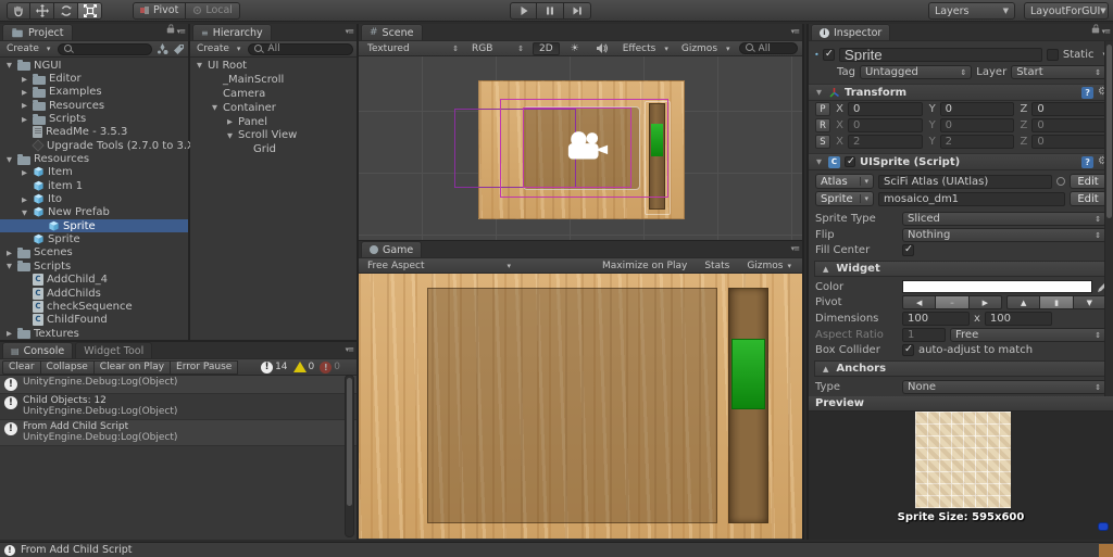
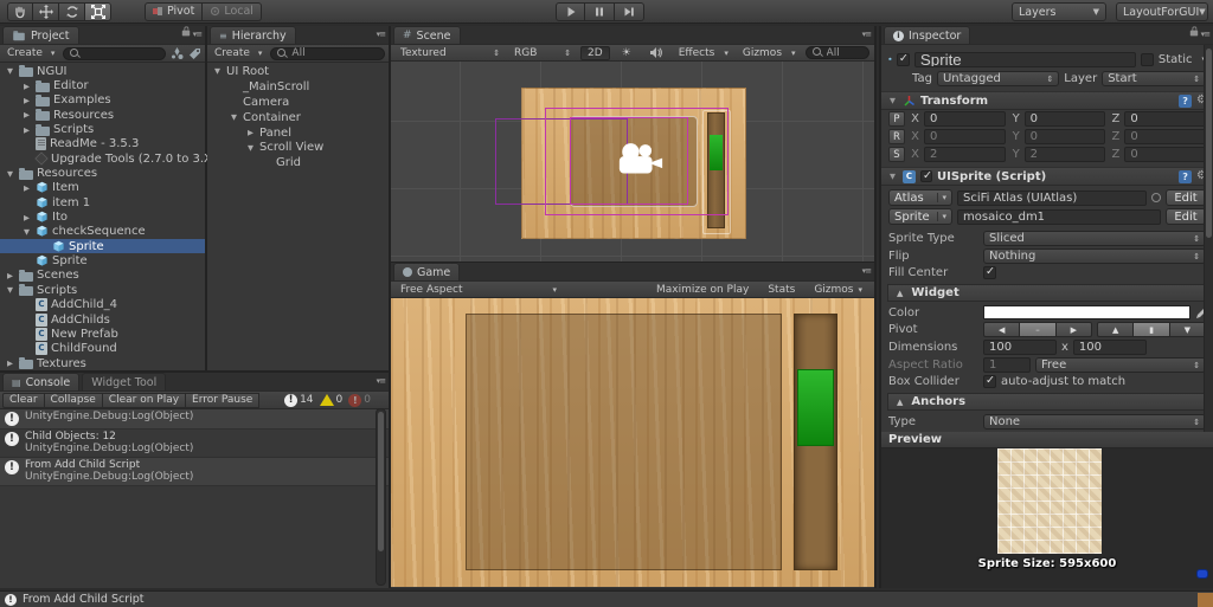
  Pivot
  Local
  Layers
  ▼
  LayoutForGUI
  ▼
  Project
  ▾≡
  Create
  ▾
  NGUI
  Editor
  Examples
  Resources
  Scripts
  ReadMe - 3.5.3
  Upgrade Tools (2.7.0 to 3.
  Resources
  Item
  item 1
  Ito
- New Prefab
+ checkSequence
  Sprite
  Sprite
  Scenes
  Scripts
  AddChild_4
  AddChilds
- checkSequence
+ New Prefab
  ChildFound
  Textures
  ≡
  Hierarchy
  ▾≡
  Create
  ▾
  All
  UI Root
  _MainScroll
  Camera
  Container
  Panel
  Scroll View
  Grid
  #
  Scene
  ▾≡
  Textured
  ⇕
  RGB
  ⇕
  2D
  ☀
  Effects
  ▾
  Gizmos
  ▾
  All
  Game
  ▾≡
  Free Aspect
  ▾
  Maximize on Play
  Stats
  Gizmos
  ▾
  ▤
  Console
  Widget Tool
  ▾≡
  Clear
  Collapse
  Clear on Play
  Error Pause
  !
  14
  0
  !
  0
  !
  UnityEngine.Debug:Log(Object)
  !
  Child Objects: 12
  UnityEngine.Debug:Log(Object)
  !
  From Add Child Script
  UnityEngine.Debug:Log(Object)
  i
  Inspector
  ▾≡
  Sprite
  Static
  Tag
  Untagged
  ⇕
  Layer
  Start
  ⇕
  Transform
  ?
  ⚙
  P
  X
  0
  Y
  0
  Z
  0
  R
  X
  0
  Y
  0
  Z
  0
  S
  X
  2
  Y
  2
  Z
  0
  C
  UISprite (Script)
  ?
  ⚙
  Atlas
  ▾
  SciFi Atlas (UIAtlas)
  Edit
  Sprite
  ▾
  mosaico_dm1
  Edit
  Sprite Type
  Sliced
  ⇕
  Flip
  Nothing
  ⇕
  Fill Center
  ▲
  Widget
  Color
  Pivot
  ◀
  –
  ▶
  ▲
  ▮
  ▼
  Dimensions
  100
  x
  100
  Aspect Ratio
  1
  Free
  ⇕
  Box Collider
  auto-adjust to match
  ▲
  Anchors
  Type
  None
  ⇕
  Preview
  Sprite Size: 595x600
  !
  From Add Child Script
